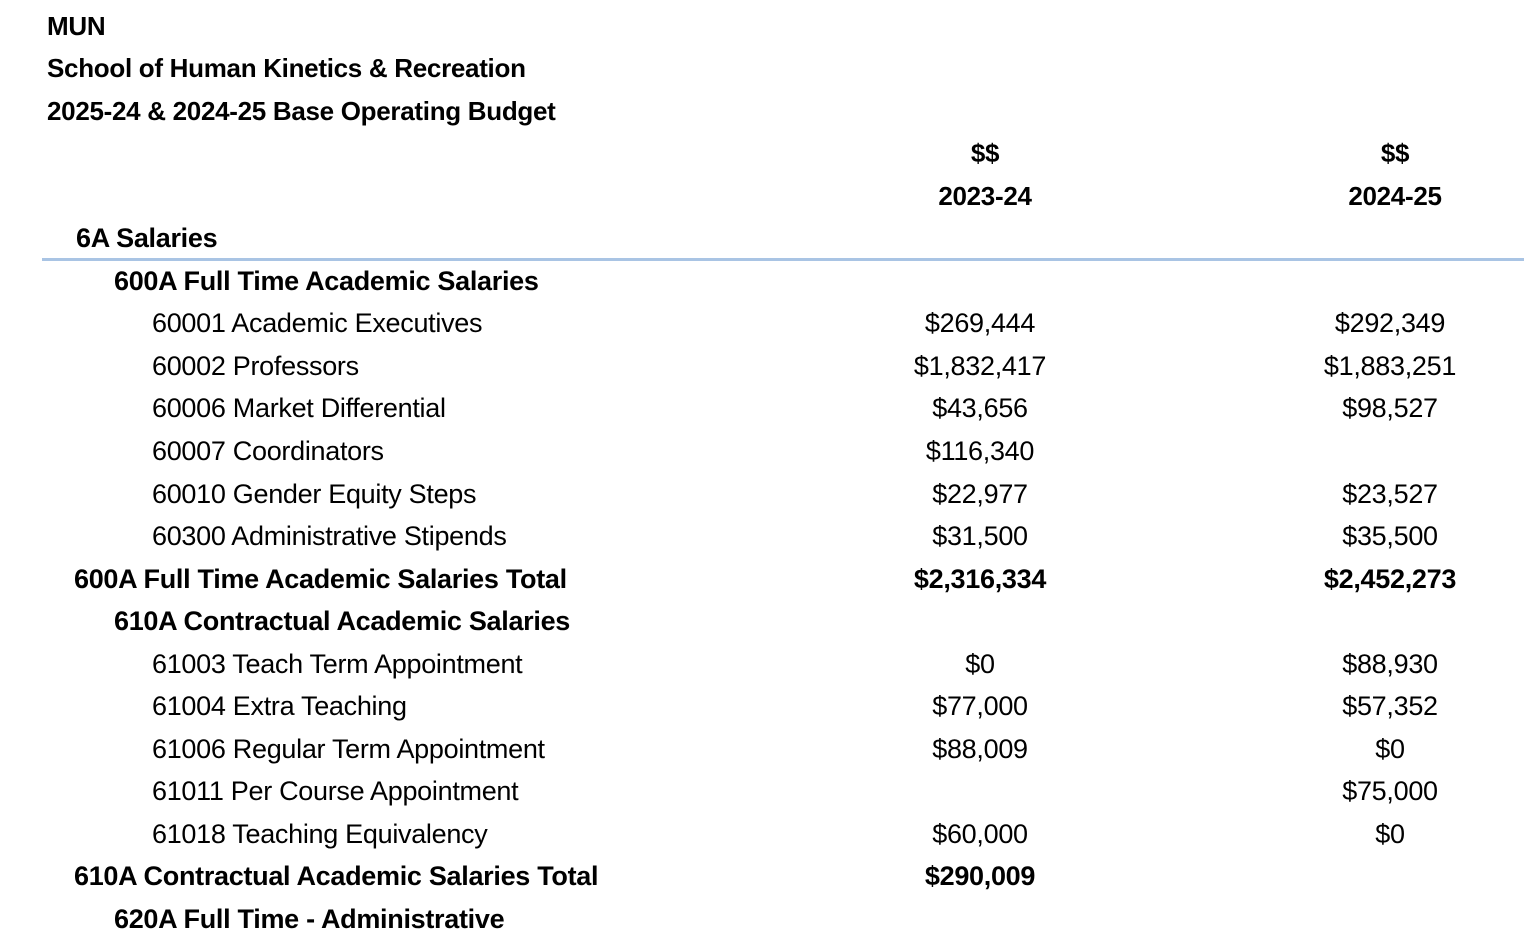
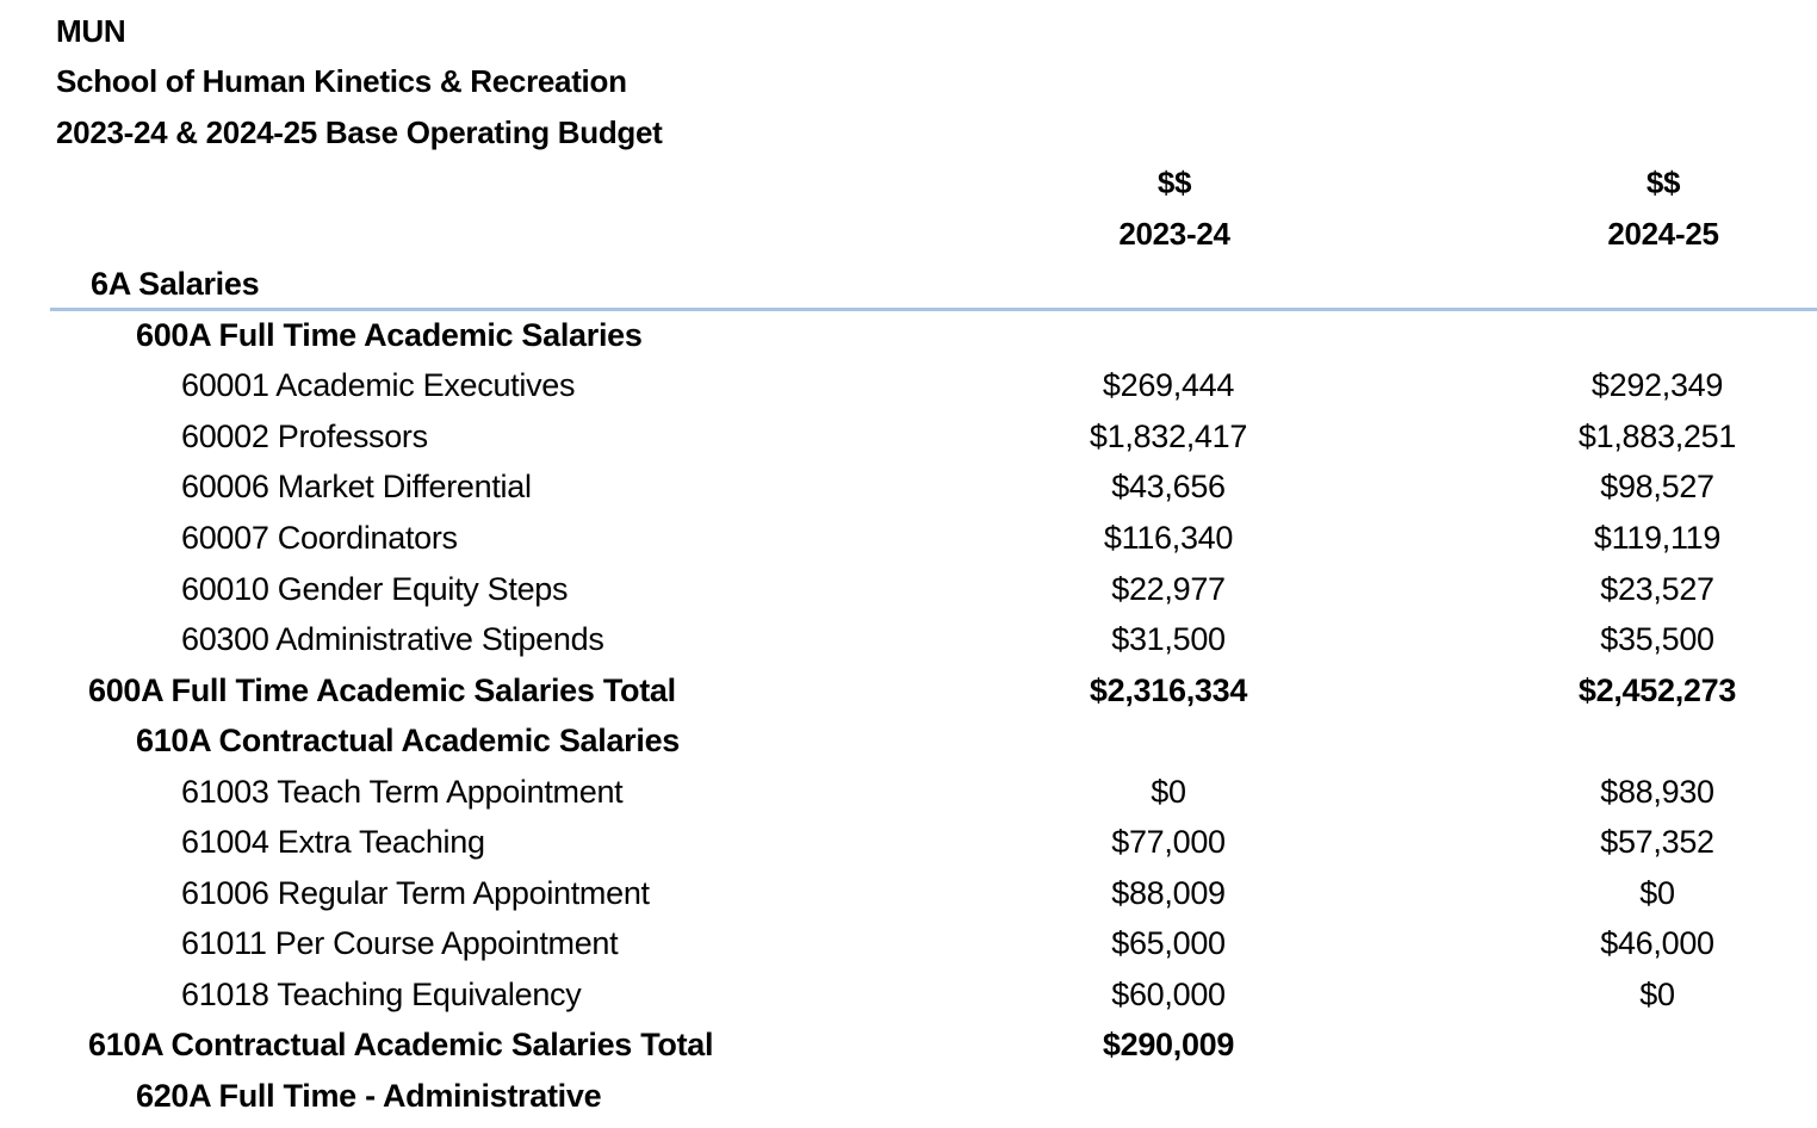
  MUN
  School of Human Kinetics & Recreation
- 2025-24 & 2024-25 Base Operating Budget
+ 2023-24 & 2024-25 Base Operating Budget
  $$
  2023-24
  $$
  2024-25
  6A Salaries
  600A Full Time Academic Salaries
  60001 Academic Executives
  $269,444
  $292,349
  60002 Professors
  $1,832,417
  $1,883,251
  60006 Market Differential
  $43,656
  $98,527
  60007 Coordinators
  $116,340
+ $119,119
  60010 Gender Equity Steps
  $22,977
  $23,527
  60300 Administrative Stipends
  $31,500
  $35,500
  600A Full Time Academic Salaries Total
  $2,316,334
  $2,452,273
  610A Contractual Academic Salaries
  61003 Teach Term Appointment
  $0
  $88,930
  61004 Extra Teaching
  $77,000
  $57,352
  61006 Regular Term Appointment
  $88,009
  $0
  61011 Per Course Appointment
+ $65,000
- $75,000
+ $46,000
  61018 Teaching Equivalency
  $60,000
  $0
  610A Contractual Academic Salaries Total
  $290,009
  620A Full Time - Administrative
